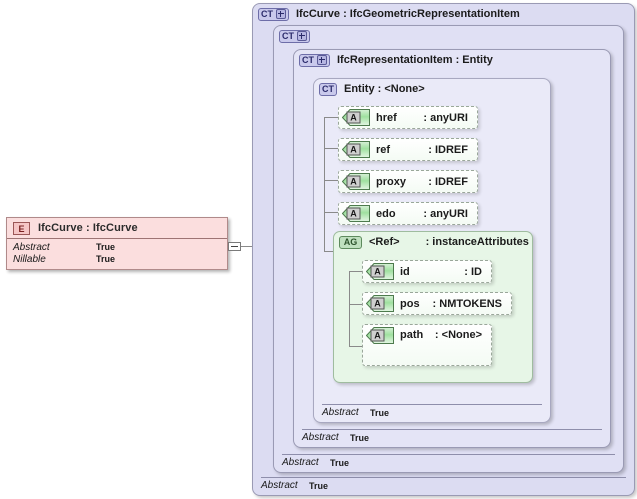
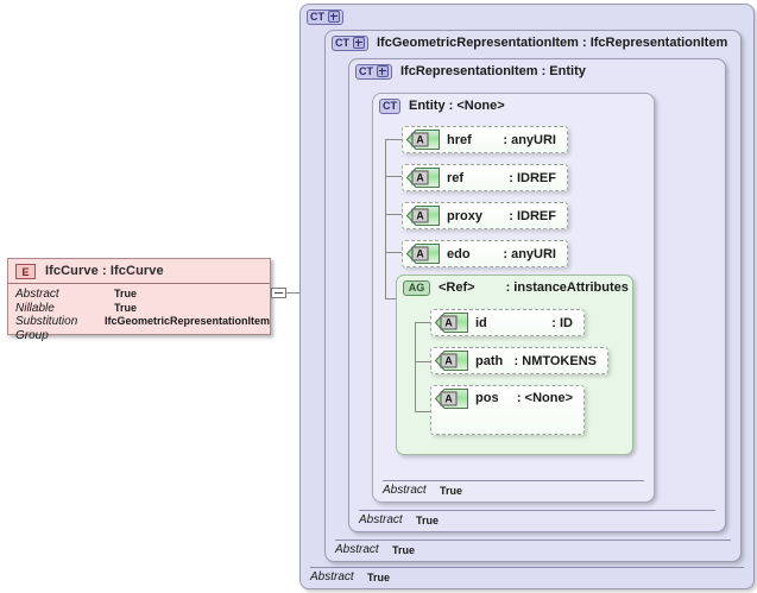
  E
  IfcCurve : IfcCurve
  Abstract
  True
  Nillable
  True
+ Substitution Group
+ IfcGeometricRepresentationItem
  CT
- IfcCurve : IfcGeometricRepresentationItem
  Abstract
  True
  CT
+ IfcGeometricRepresentationItem : IfcRepresentationItem
  Abstract
  True
  CT
  IfcRepresentationItem : Entity
  Abstract
  True
  CT
  Entity : <None>
  Abstract
  True
  A
  href
  : anyURI
  A
  ref
  : IDREF
  A
  proxy
  : IDREF
  A
  edo
  : anyURI
  AG
  <Ref>
  : instanceAttributes
  A
  id
  : ID
  A
- pos
+ path
  : NMTOKENS
  A
- path
+ pos
  : <None>
